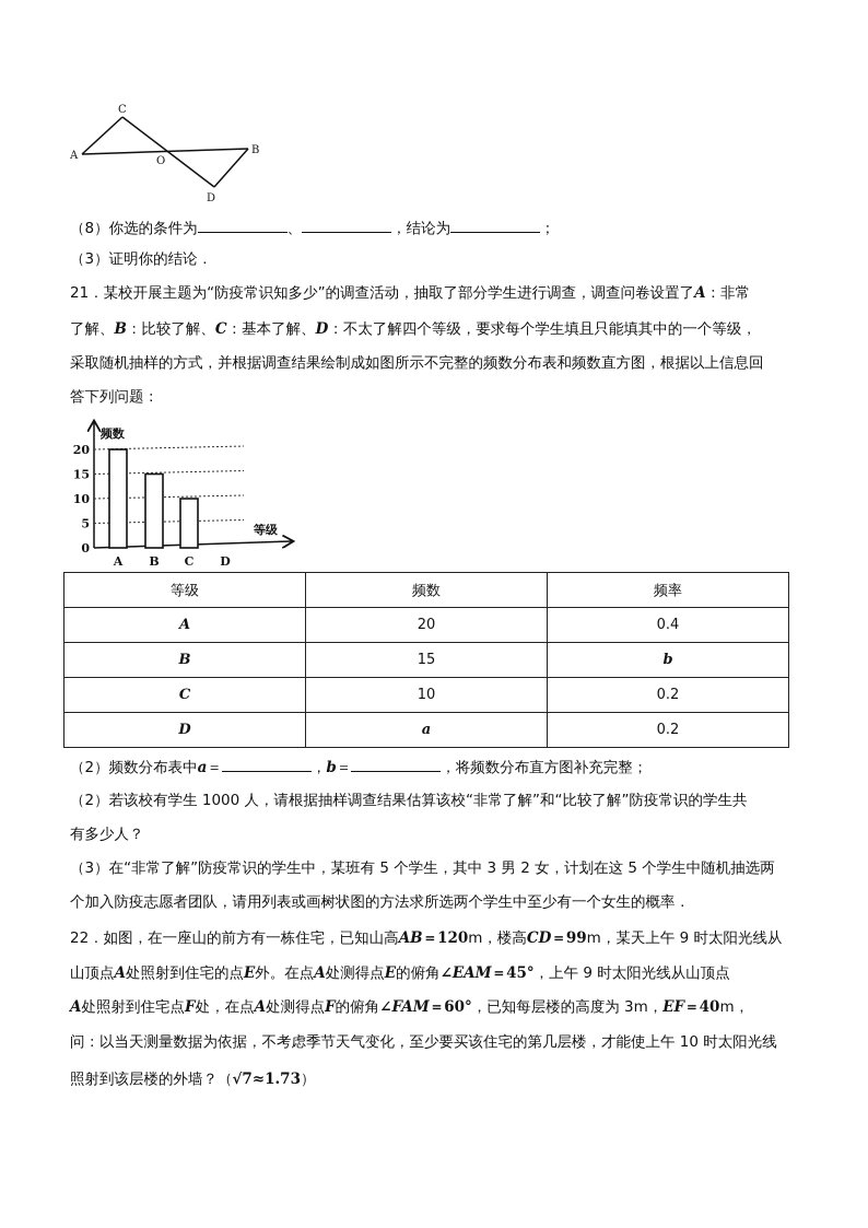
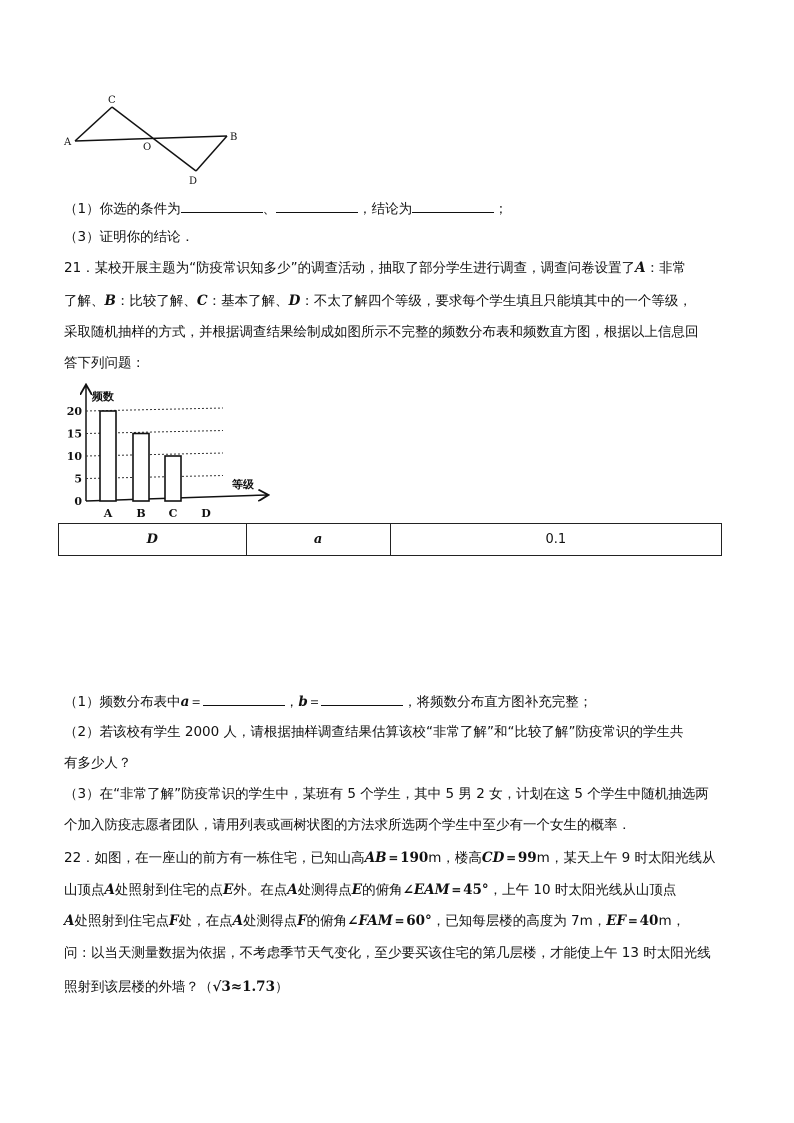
  A
  C
  O
  B
  D
- （8）你选的条件为 、 ，结论为 ；
+ （1）你选的条件为 、 ，结论为 ；
  （3）证明你的结论．
  21．某校开展主题为“防疫常识知多少”的调查活动，抽取了部分学生进行调查，调查问卷设置了A：非常
  了解、B：比较了解、C：基本了解、D：不太了解四个等级，要求每个学生填且只能填其中的一个等级，
  采取随机抽样的方式，并根据调查结果绘制成如图所示不完整的频数分布表和频数直方图，根据以上信息回
  答下列问题：
  0
  5
  10
  15
  20
  A
  B
  C
  D
  频数
  等级
- 等级	频数	频率
- A	20	0.4
- B	15	b
- C	10	0.2
- D	a	0.2
+ D	a	0.1
- （2）频数分布表中a＝ ，b＝ ，将频数分布直方图补充完整；
+ （1）频数分布表中a＝ ，b＝ ，将频数分布直方图补充完整；
- （2）若该校有学生 1000 人，请根据抽样调查结果估算该校“非常了解”和“比较了解”防疫常识的学生共
+ （2）若该校有学生 2000 人，请根据抽样调查结果估算该校“非常了解”和“比较了解”防疫常识的学生共
  有多少人？
- （3）在“非常了解”防疫常识的学生中，某班有 5 个学生，其中 3 男 2 女，计划在这 5 个学生中随机抽选两
+ （3）在“非常了解”防疫常识的学生中，某班有 5 个学生，其中 5 男 2 女，计划在这 5 个学生中随机抽选两
  个加入防疫志愿者团队，请用列表或画树状图的方法求所选两个学生中至少有一个女生的概率．
- 22．如图，在一座山的前方有一栋住宅，已知山高AB＝120m，楼高CD＝99m，某天上午 9 时太阳光线从
+ 22．如图，在一座山的前方有一栋住宅，已知山高AB＝190m，楼高CD＝99m，某天上午 9 时太阳光线从
- 山顶点A处照射到住宅的点E外。在点A处测得点E的俯角∠EAM＝45°，上午 9 时太阳光线从山顶点
+ 山顶点A处照射到住宅的点E外。在点A处测得点E的俯角∠EAM＝45°，上午 10 时太阳光线从山顶点
- A处照射到住宅点F处，在点A处测得点F的俯角∠FAM＝60°，已知每层楼的高度为 3m，EF＝40m，
+ A处照射到住宅点F处，在点A处测得点F的俯角∠FAM＝60°，已知每层楼的高度为 7m，EF＝40m，
- 问：以当天测量数据为依据，不考虑季节天气变化，至少要买该住宅的第几层楼，才能使上午 10 时太阳光线
+ 问：以当天测量数据为依据，不考虑季节天气变化，至少要买该住宅的第几层楼，才能使上午 13 时太阳光线
- 照射到该层楼的外墙？（√7≈1.73）
+ 照射到该层楼的外墙？（√3≈1.73）
